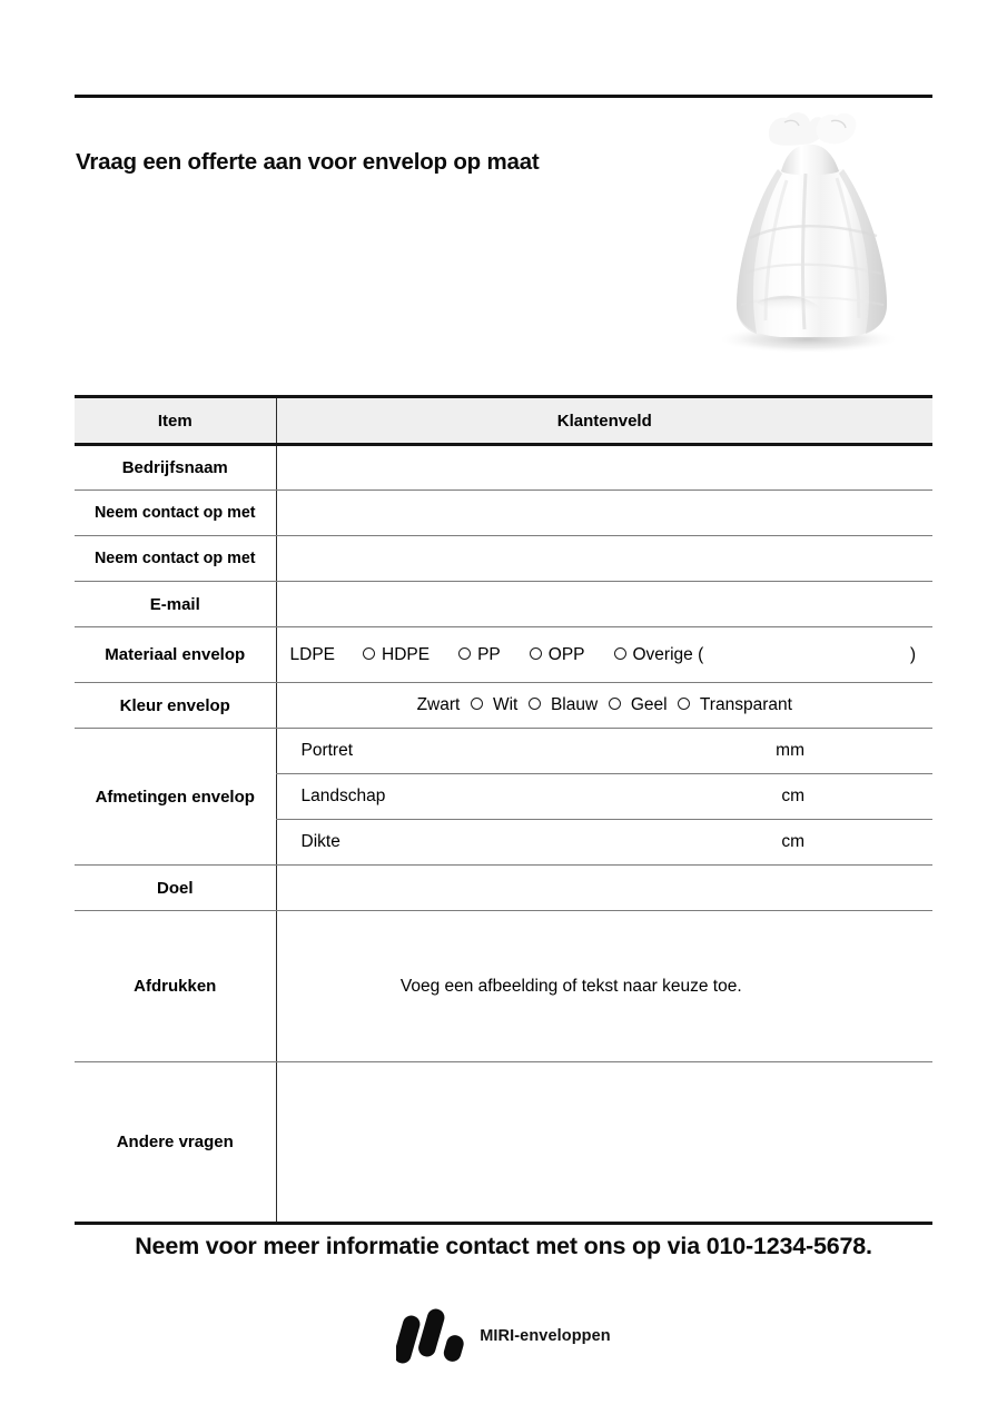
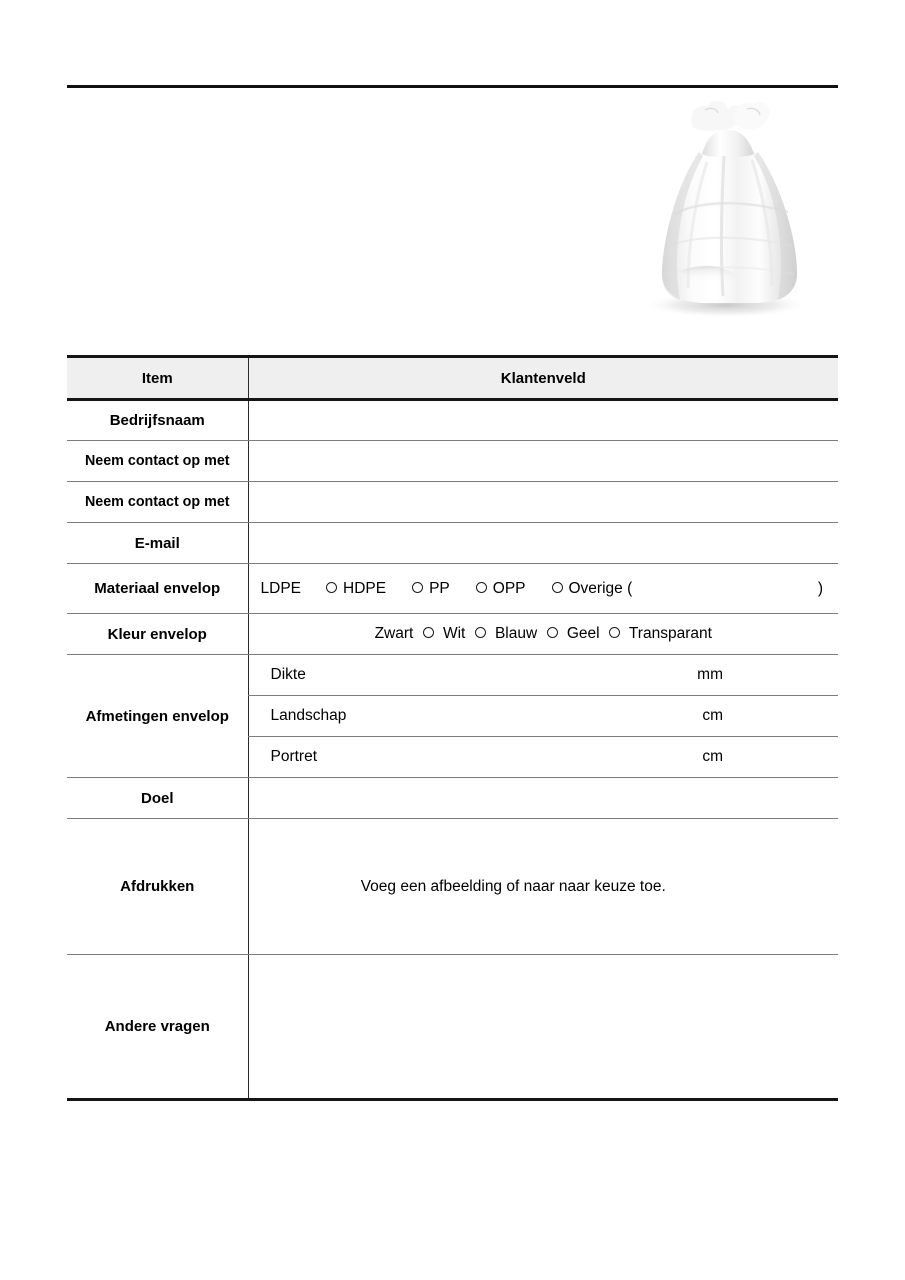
- Vraag een offerte aan voor envelop op maat
  Item	Klantenveld
  Bedrijfsnaam
  Neem contact op met
  Neem contact op met
  E-mail
  Materiaal envelop	LDPE HDPE PP OPP Overige ( )
  Kleur envelop	Zwart Wit Blauw Geel Transparant
- Afmetingen envelop	Portret mm
+ Afmetingen envelop	Dikte mm
  Landschap cm
- Dikte cm
+ Portret cm
  Doel
- Afdrukken	Voeg een afbeelding of tekst naar keuze toe.
+ Afdrukken	Voeg een afbeelding of naar naar keuze toe.
  Andere vragen
- Neem voor meer informatie contact met ons op via 010-1234-5678.
- MIRI-enveloppen
